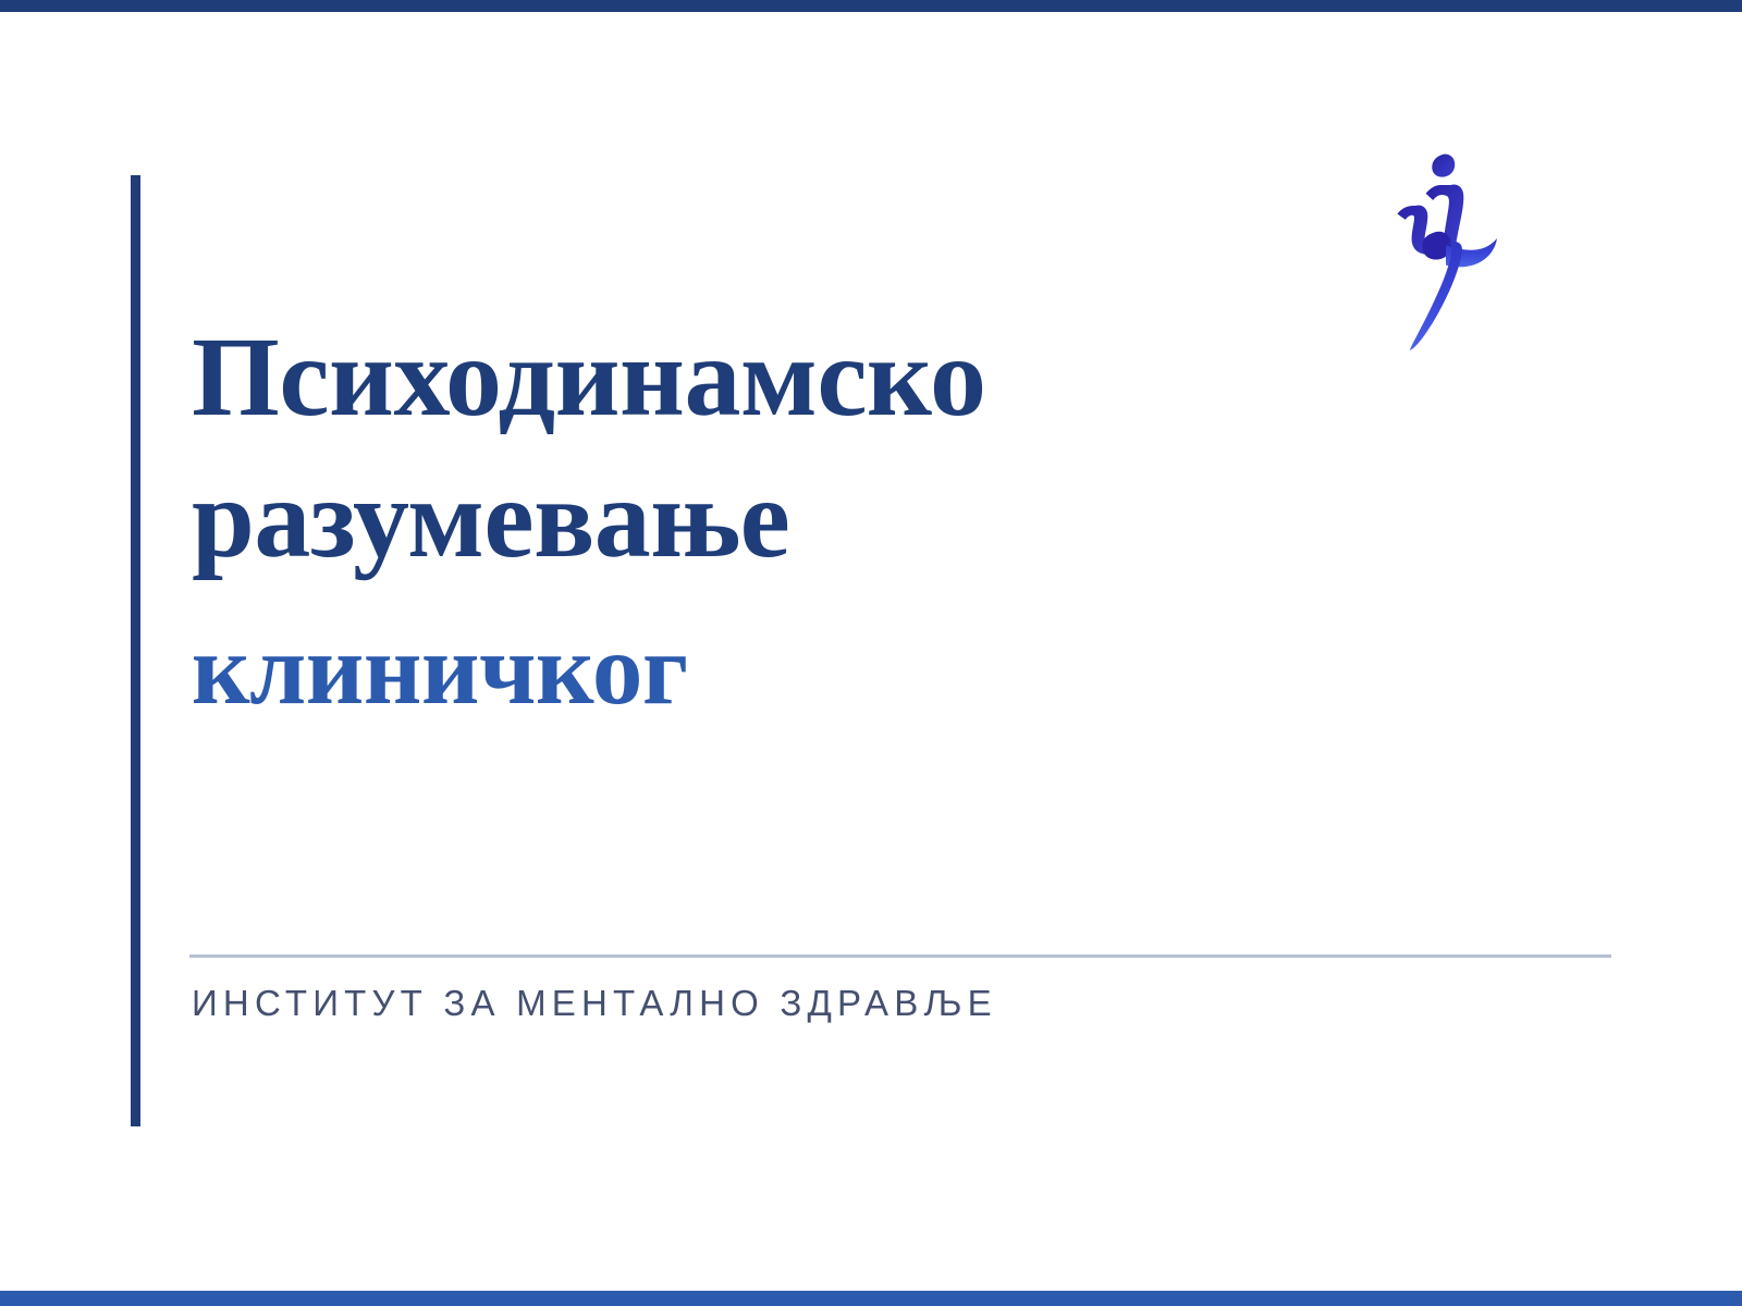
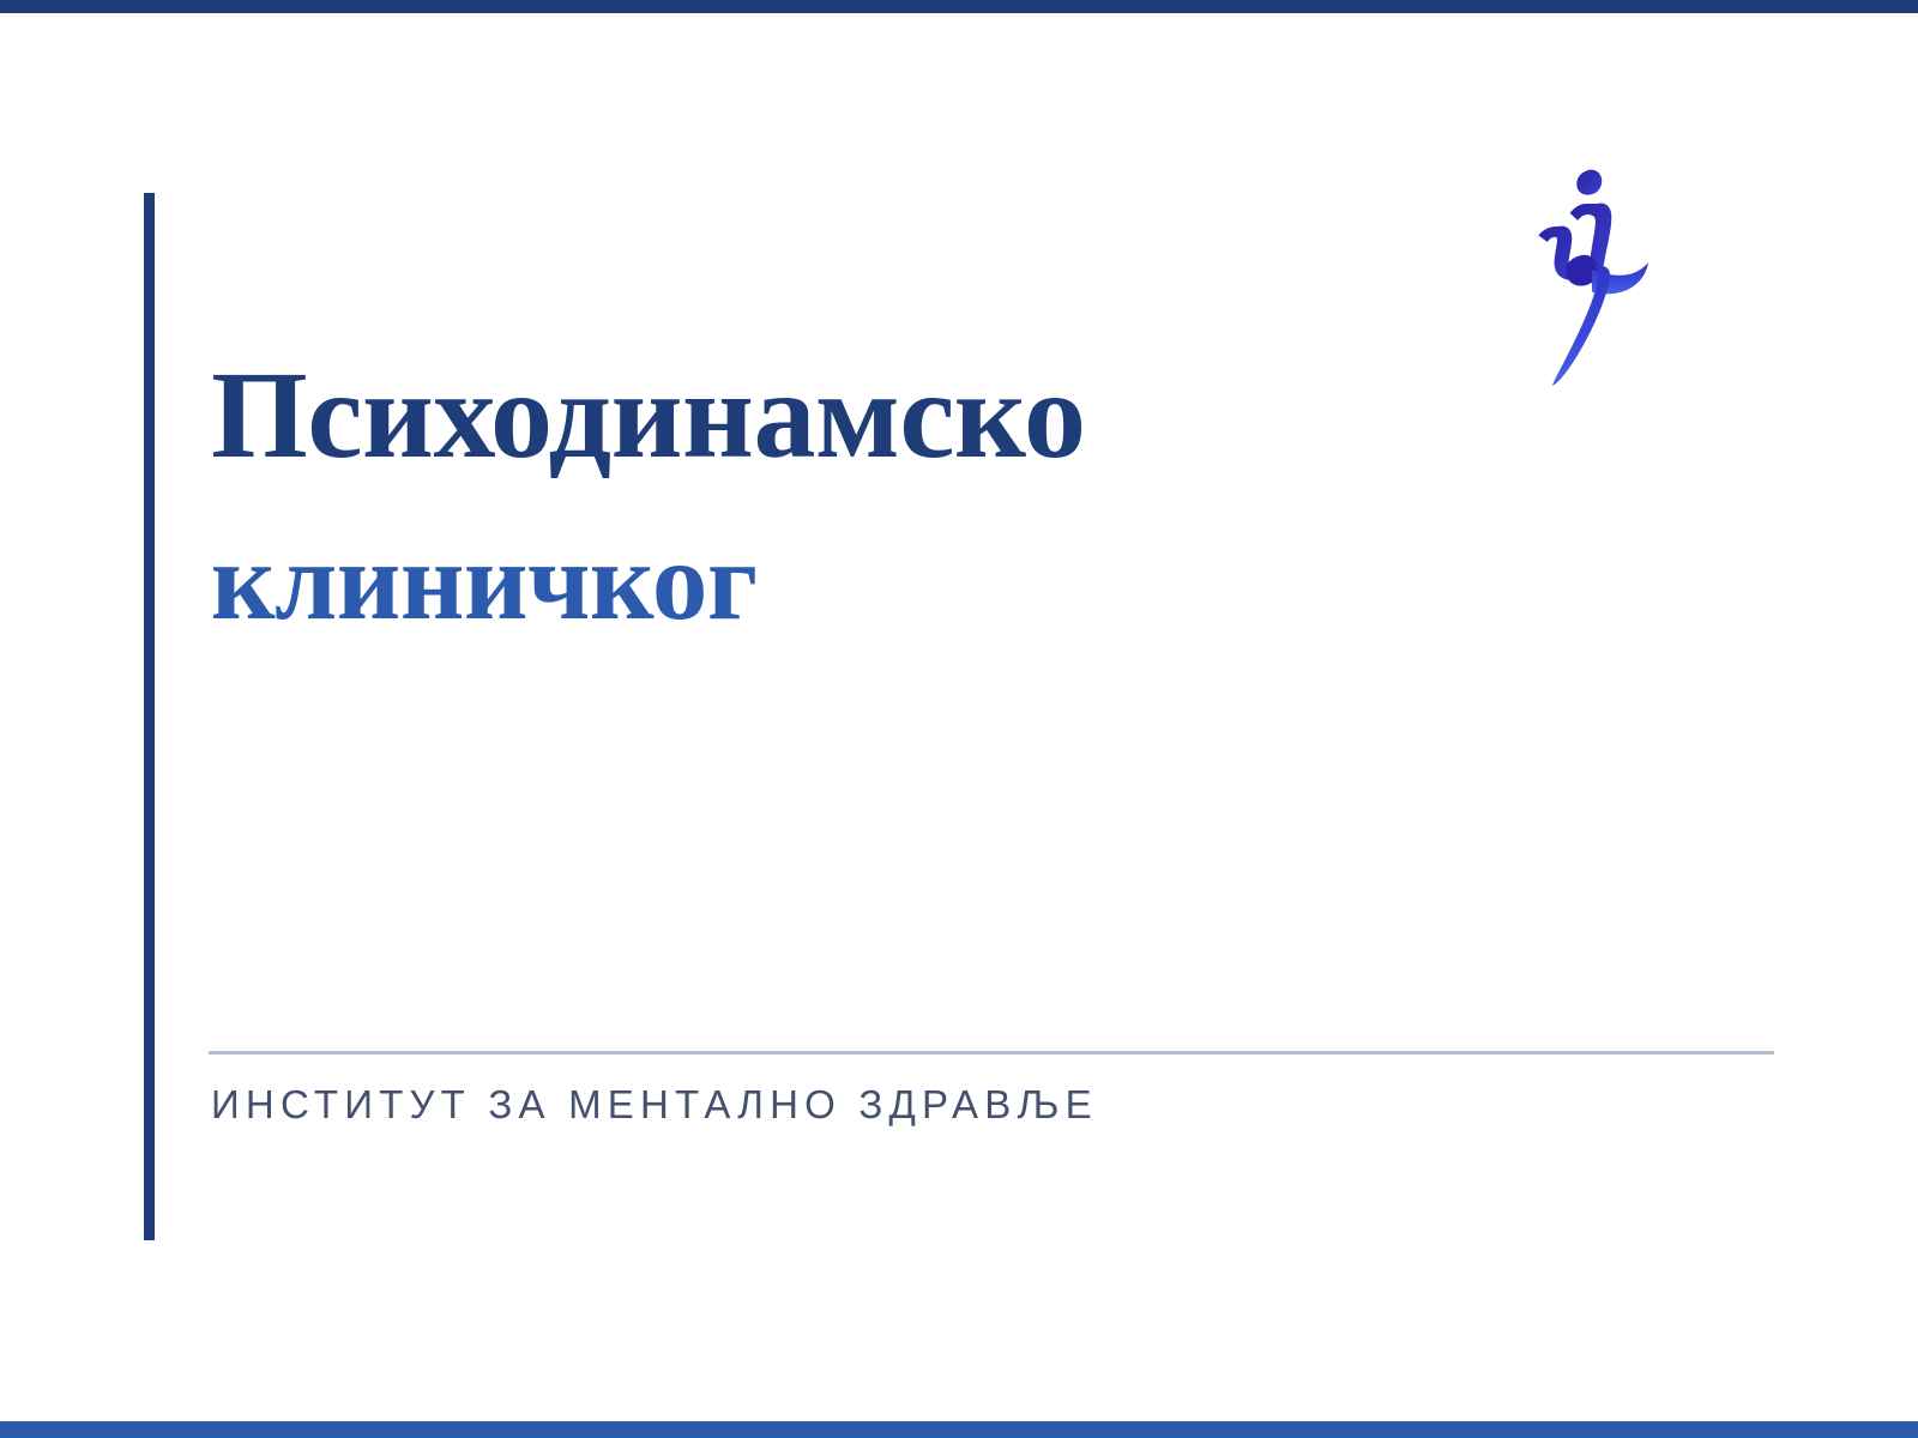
  Психодинамско
- разумевање
  клиничког
  ИНСТИТУТ ЗА МЕНТАЛНО ЗДРАВЉЕ
